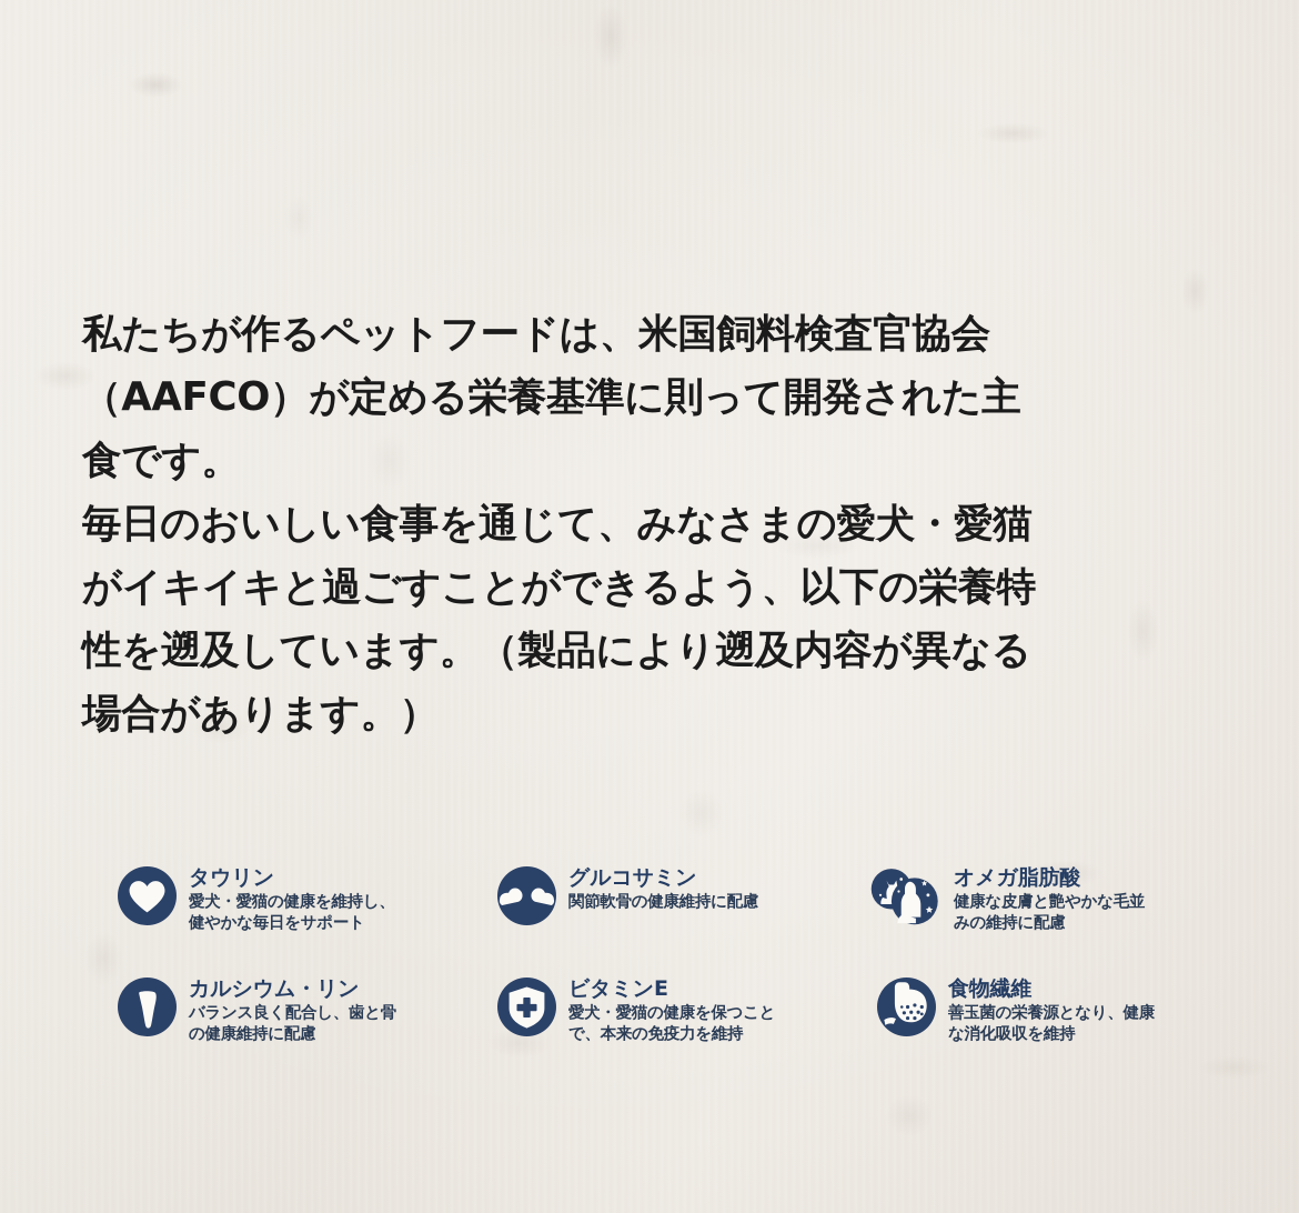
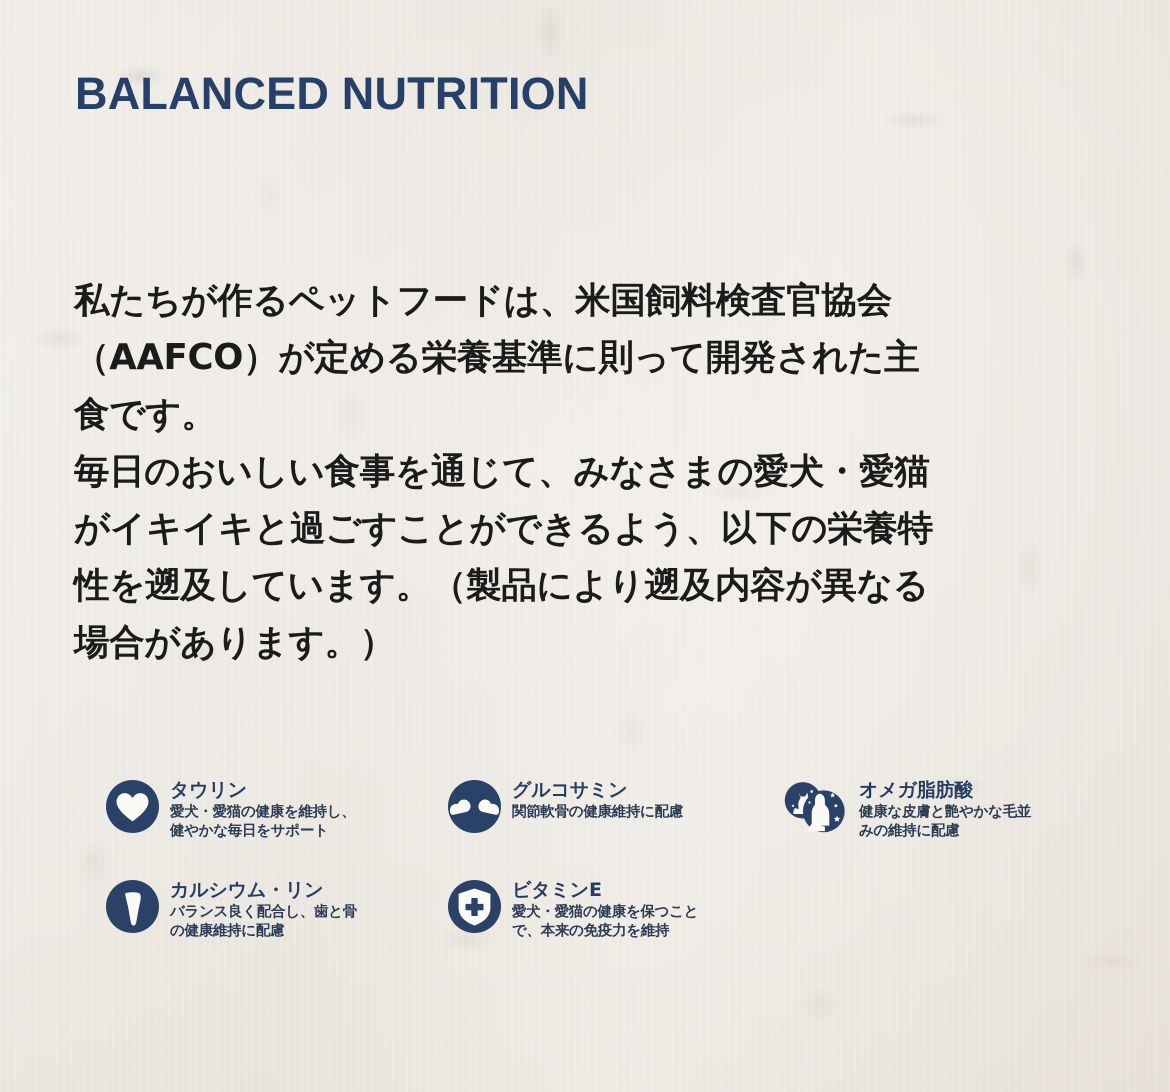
+ BALANCED NUTRITION
  私たちが作るペットフードは、米国飼料検査官協会
  （AAFCO）が定める栄養基準に則って開発された主
  食です。
  毎日のおいしい食事を通じて、みなさまの愛犬・愛猫
  がイキイキと過ごすことができるよう、以下の栄養特
  性を遡及しています。（製品により遡及内容が異なる
  場合があります。）
  タウリン
  愛犬・愛猫の健康を維持し、
  健やかな毎日をサポート
  グルコサミン
  関節軟骨の健康維持に配慮
  オメガ脂肪酸
  健康な皮膚と艶やかな毛並
  みの維持に配慮
  カルシウム・リン
  バランス良く配合し、歯と骨
  の健康維持に配慮
  ビタミンE
  愛犬・愛猫の健康を保つこと
  で、本来の免疫力を維持
- 食物繊維
- 善玉菌の栄養源となり、健康
- な消化吸収を維持
